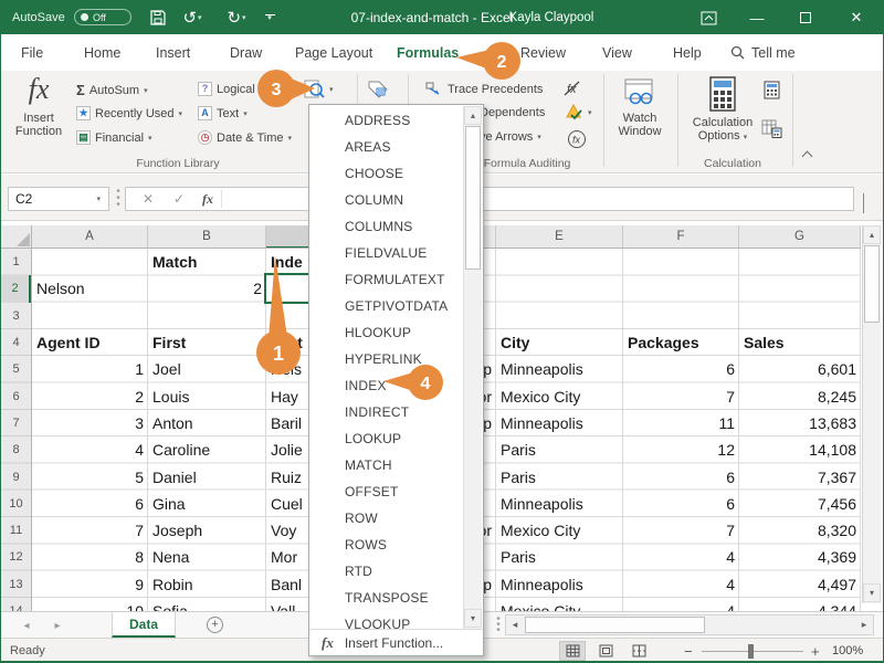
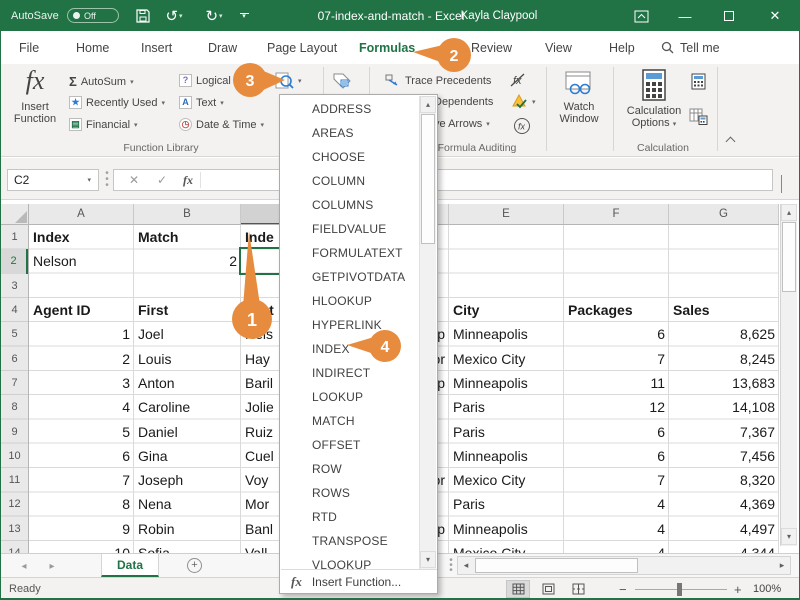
  AutoSave
  Off
  ↺
  ↻
  07-index-and-match - Excel
  Kayla Claypool
  —
  ✕
  File
  Home
  Insert
  Draw
  Page Layout
  Formulas
  Review
  View
  Help
  Tell me
  fx
  Insert
  Function
  Σ
  AutoSum
  ★
  Recently Used
  ▤
  Financial
  ?
  Logical
  A
  Text
  ◷
  Date & Time
  Trace Precedents
  ependents
  e Arrows
  fx
  fx
  Watch
  Window
  Calculation
  Options
  Function Library
  Formula Auditing
  Calculation
  C2
  •
  •
  •
  ✕
  ✓
  fx
  A
  B
  E
  F
  G
  1
  2
  3
  4
  5
  6
  7
  8
  9
  10
  11
  12
  13
+ Index
  Match
  Inde
  Nelson
  2
  Agent ID
  First
  City
  Packages
  Sales
  1
  Joel
  Minneapolis
  6
- 6,601
+ 8,625
  2
  Louis
  Hay
  Mexico City
  7
  8,245
  3
  Anton
  Baril
  Minneapolis
  11
  13,683
  4
  Caroline
  Jolie
  Paris
  12
  14,108
  5
  Daniel
  Ruiz
  Paris
  6
  7,367
  6
  Gina
  Cuel
  Minneapolis
  6
  7,456
  7
  Joseph
  Voy
  Mexico City
  7
  8,320
  8
  Nena
  Mor
  Paris
  4
  4,369
  9
  Robin
  Banl
  Minneapolis
  4
  4,497
  ▴
  ▾
  ◂
  ▸
  Data
  +
  •
  •
  •
  ◂
  ▸
  Ready
  −
  +
  100%
  ADDRESS
  AREAS
  CHOOSE
  COLUMN
  COLUMNS
  FIELDVALUE
  FORMULATEXT
  GETPIVOTDATA
  HLOOKUP
  HYPERLINK
  INDEX
  INDIRECT
  LOOKUP
  MATCH
  OFFSET
  ROW
  ROWS
  RTD
  TRANSPOSE
  VLOOKUP
  ▴
  ▾
  fx
  Insert Function...
  1
  2
  3
  4
